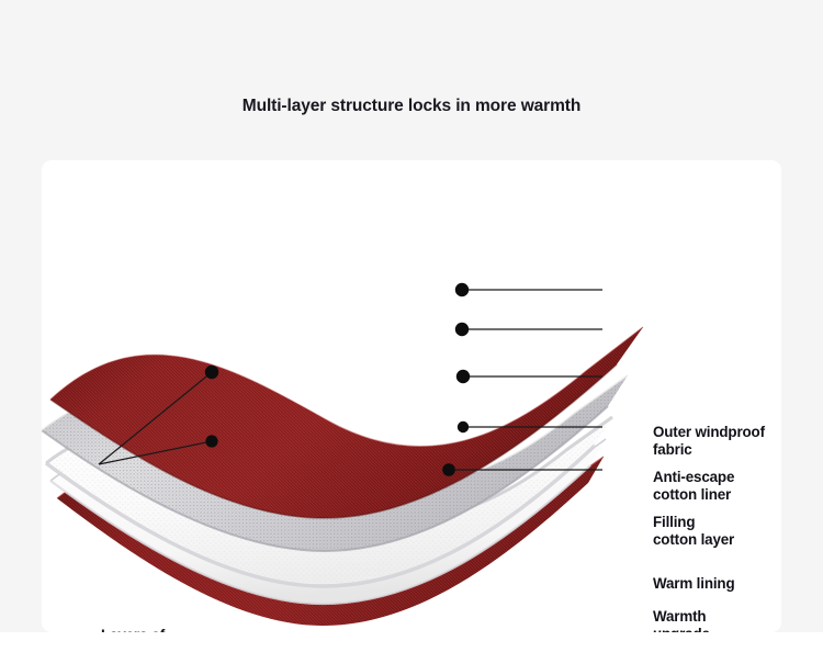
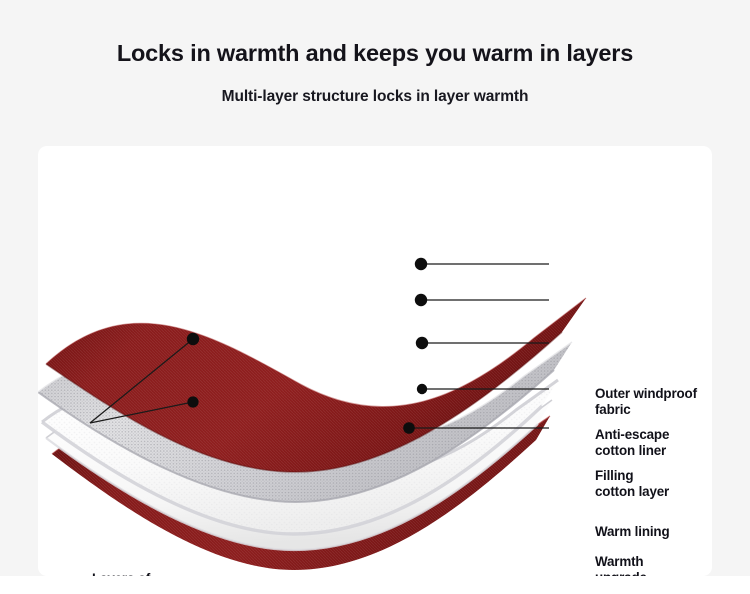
+ Locks in warmth and keeps you warm in layers
- Multi-layer structure locks in more warmth
+ Multi-layer structure locks in layer warmth
  Outer windproof
  fabric
  Anti-escape
  cotton liner
  Filling
  cotton layer
  Warm lining
  Warmth
